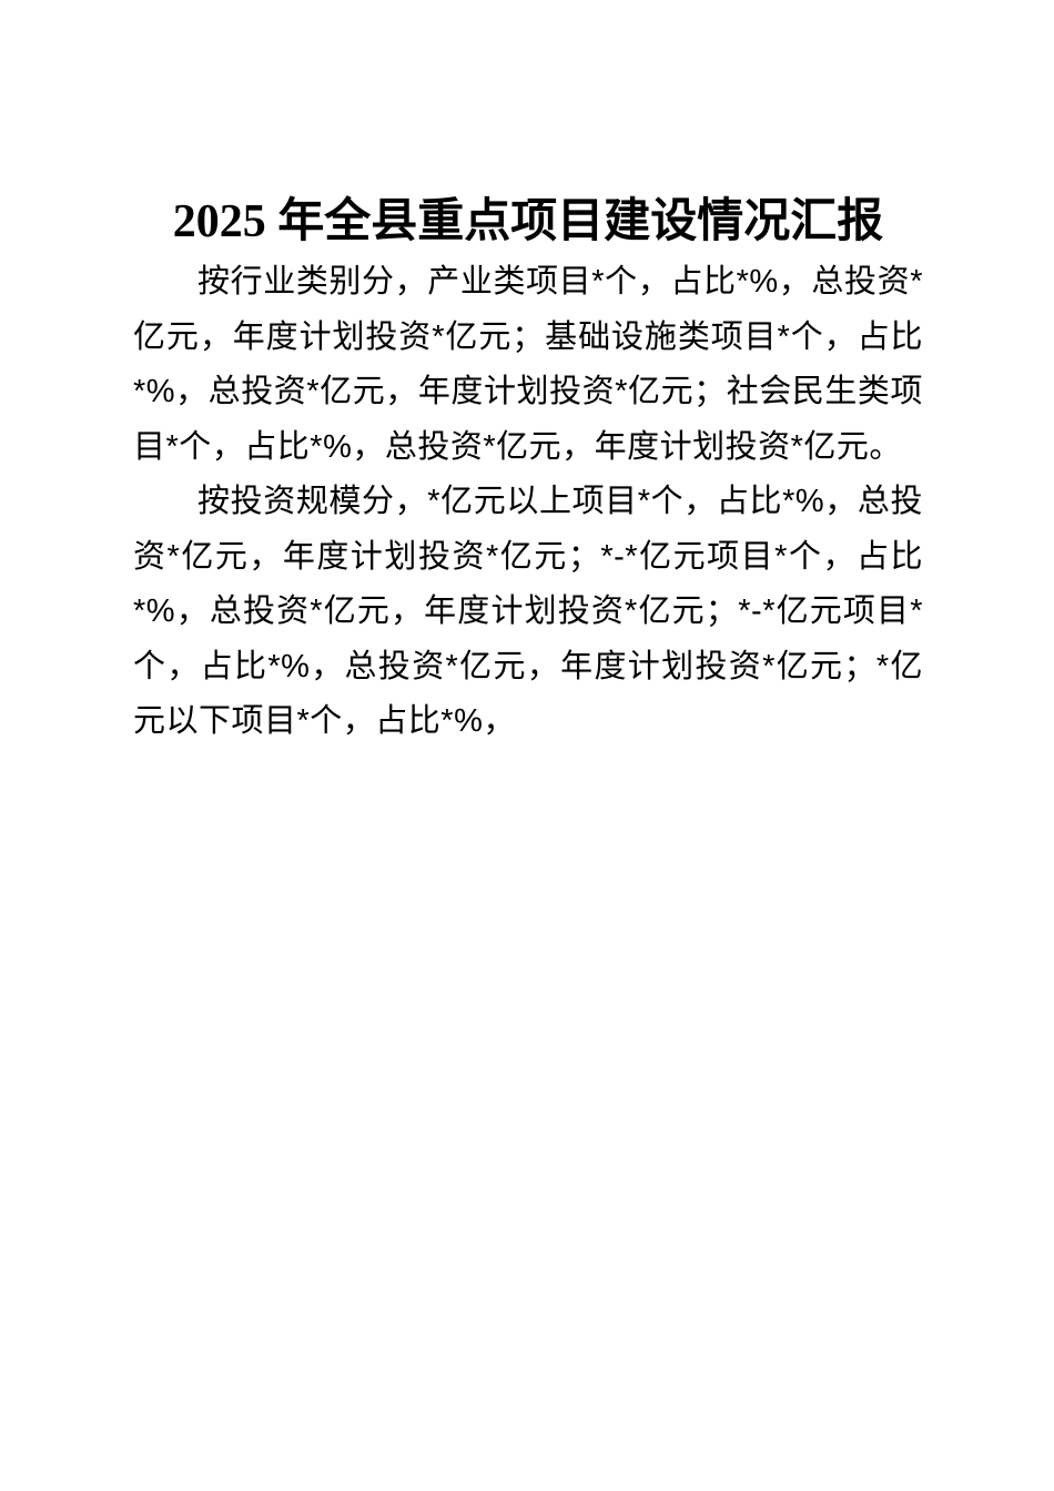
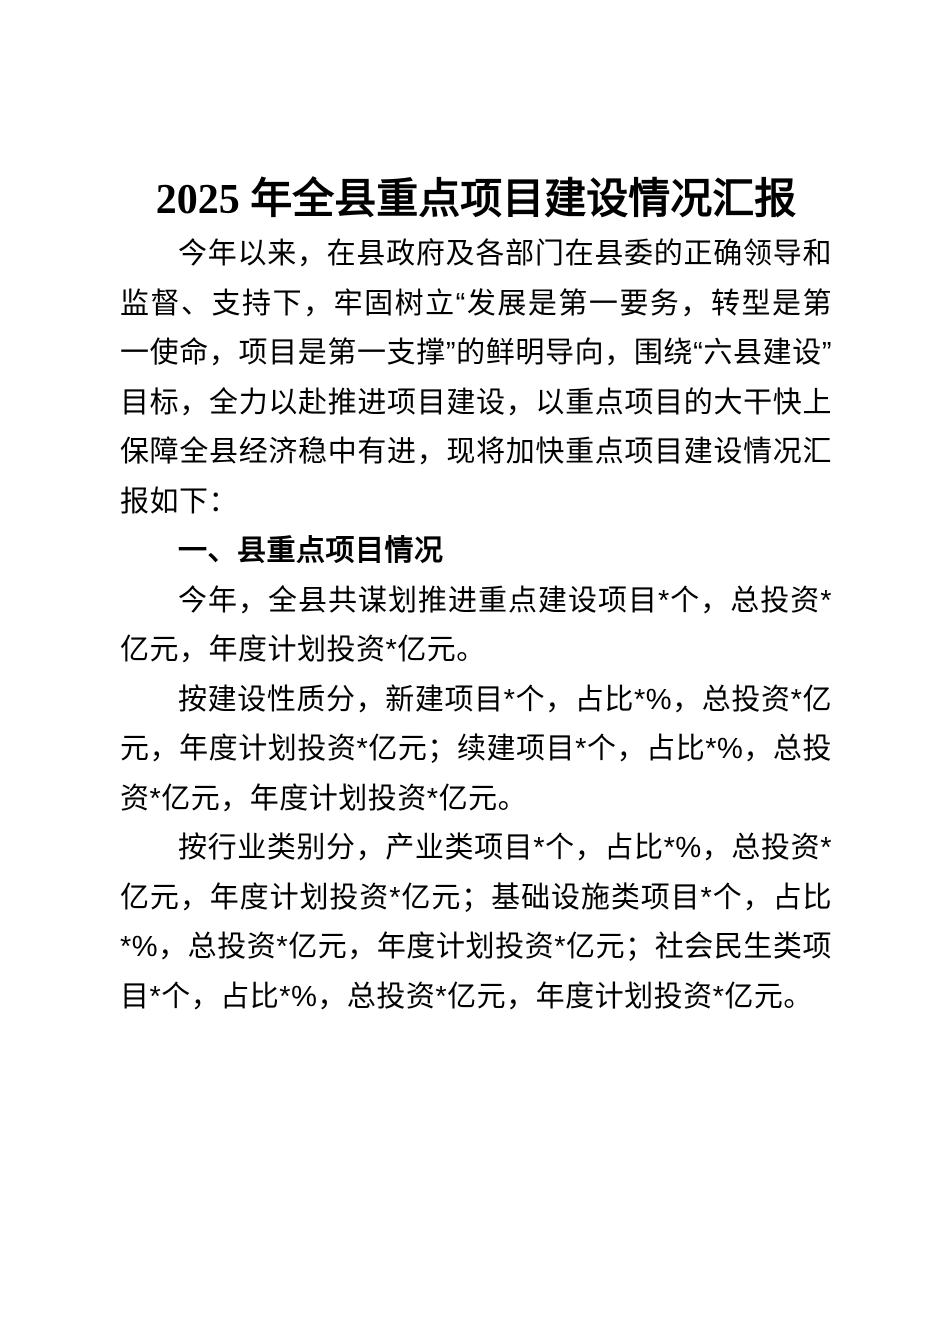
  2025 年全县重点项目建设情况汇报
+ 今年以来，在县政府及各部门在县委的正确领导和监督、支持下，牢固树立“发展是第一要务，转型是第一使命，项目是第一支撑”的鲜明导向，围绕“六县建设”目标，全力以赴推进项目建设，以重点项目的大干快上保障全县经济稳中有进，现将加快重点项目建设情况汇报如下：
+ 一、县重点项目情况
+ 今年，全县共谋划推进重点建设项目*个，总投资*亿元，年度计划投资*亿元。
+ 按建设性质分，新建项目*个，占比*%，总投资*亿元，年度计划投资*亿元；续建项目*个，占比*%，总投资*亿元，年度计划投资*亿元。
  按行业类别分，产业类项目*个，占比*%，总投资*亿元，年度计划投资*亿元；基础设施类项目*个，占比*%，总投资*亿元，年度计划投资*亿元；社会民生类项目*个，占比*%，总投资*亿元，年度计划投资*亿元。
- 按投资规模分，*亿元以上项目*个，占比*%，总投资*亿元，年度计划投资*亿元；*-*亿元项目*个，占比*%，总投资*亿元，年度计划投资*亿元；*-*亿元项目*个，占比*%，总投资*亿元，年度计划投资*亿元；*亿元以下项目*个，占比*%，
